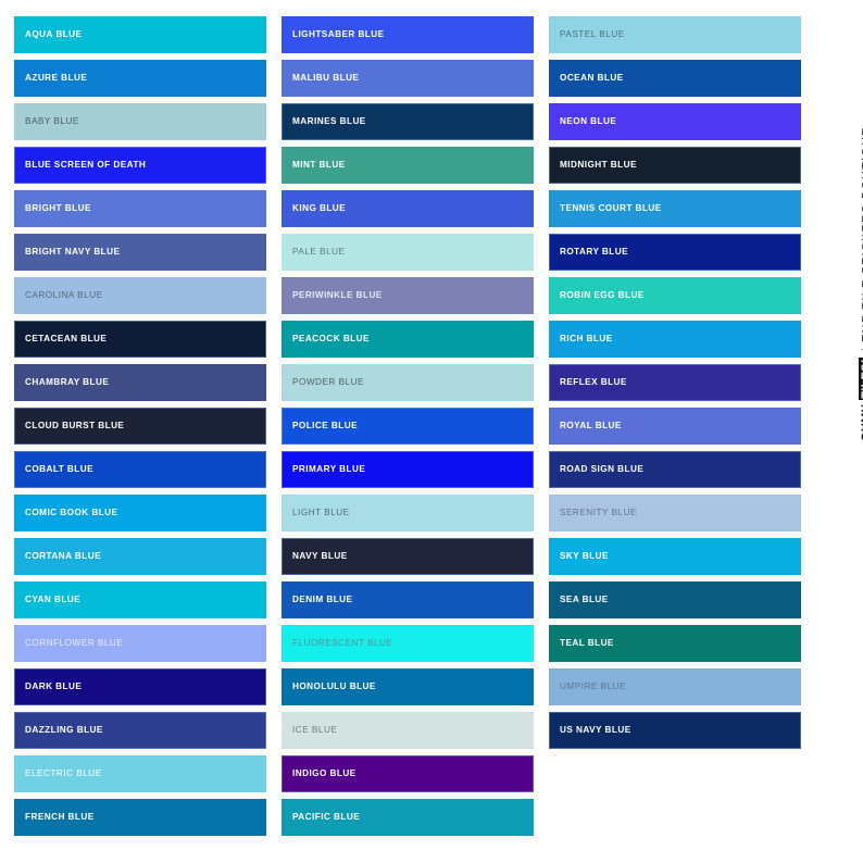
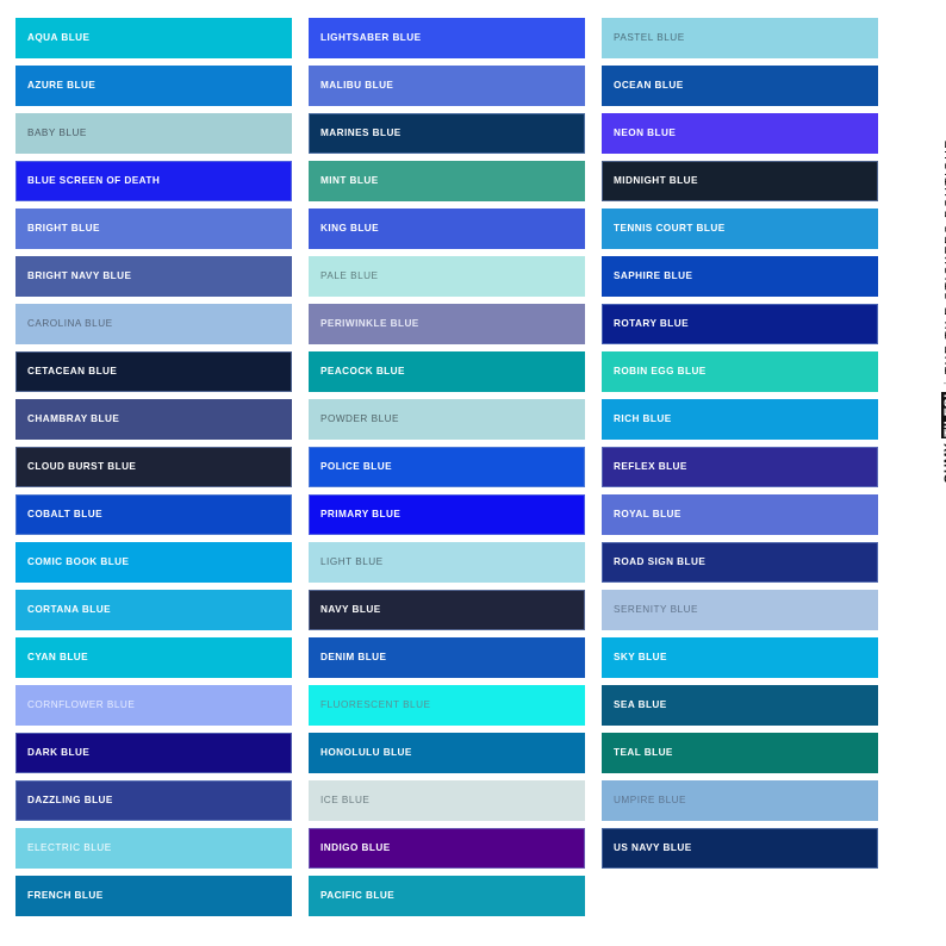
  AQUA BLUE
  AZURE BLUE
  BABY BLUE
  BLUE SCREEN OF DEATH
  BRIGHT BLUE
  BRIGHT NAVY BLUE
  CAROLINA BLUE
  CETACEAN BLUE
  CHAMBRAY BLUE
  CLOUD BURST BLUE
  COBALT BLUE
  COMIC BOOK BLUE
  CORTANA BLUE
  CYAN BLUE
  CORNFLOWER BLUE
  DARK BLUE
  DAZZLING BLUE
  ELECTRIC BLUE
  FRENCH BLUE
  LIGHTSABER BLUE
  MALIBU BLUE
  MARINES BLUE
  MINT BLUE
  KING BLUE
  PALE BLUE
  PERIWINKLE BLUE
  PEACOCK BLUE
  POWDER BLUE
  POLICE BLUE
  PRIMARY BLUE
  LIGHT BLUE
  NAVY BLUE
  DENIM BLUE
  FLUORESCENT BLUE
  HONOLULU BLUE
  ICE BLUE
  INDIGO BLUE
  PACIFIC BLUE
  PASTEL BLUE
  OCEAN BLUE
  NEON BLUE
  MIDNIGHT BLUE
  TENNIS COURT BLUE
+ SAPHIRE BLUE
  ROTARY BLUE
  ROBIN EGG BLUE
  RICH BLUE
  REFLEX BLUE
  ROYAL BLUE
  ROAD SIGN BLUE
  SERENITY BLUE
  SKY BLUE
  SEA BLUE
  TEAL BLUE
  UMPIRE BLUE
  US NAVY BLUE
